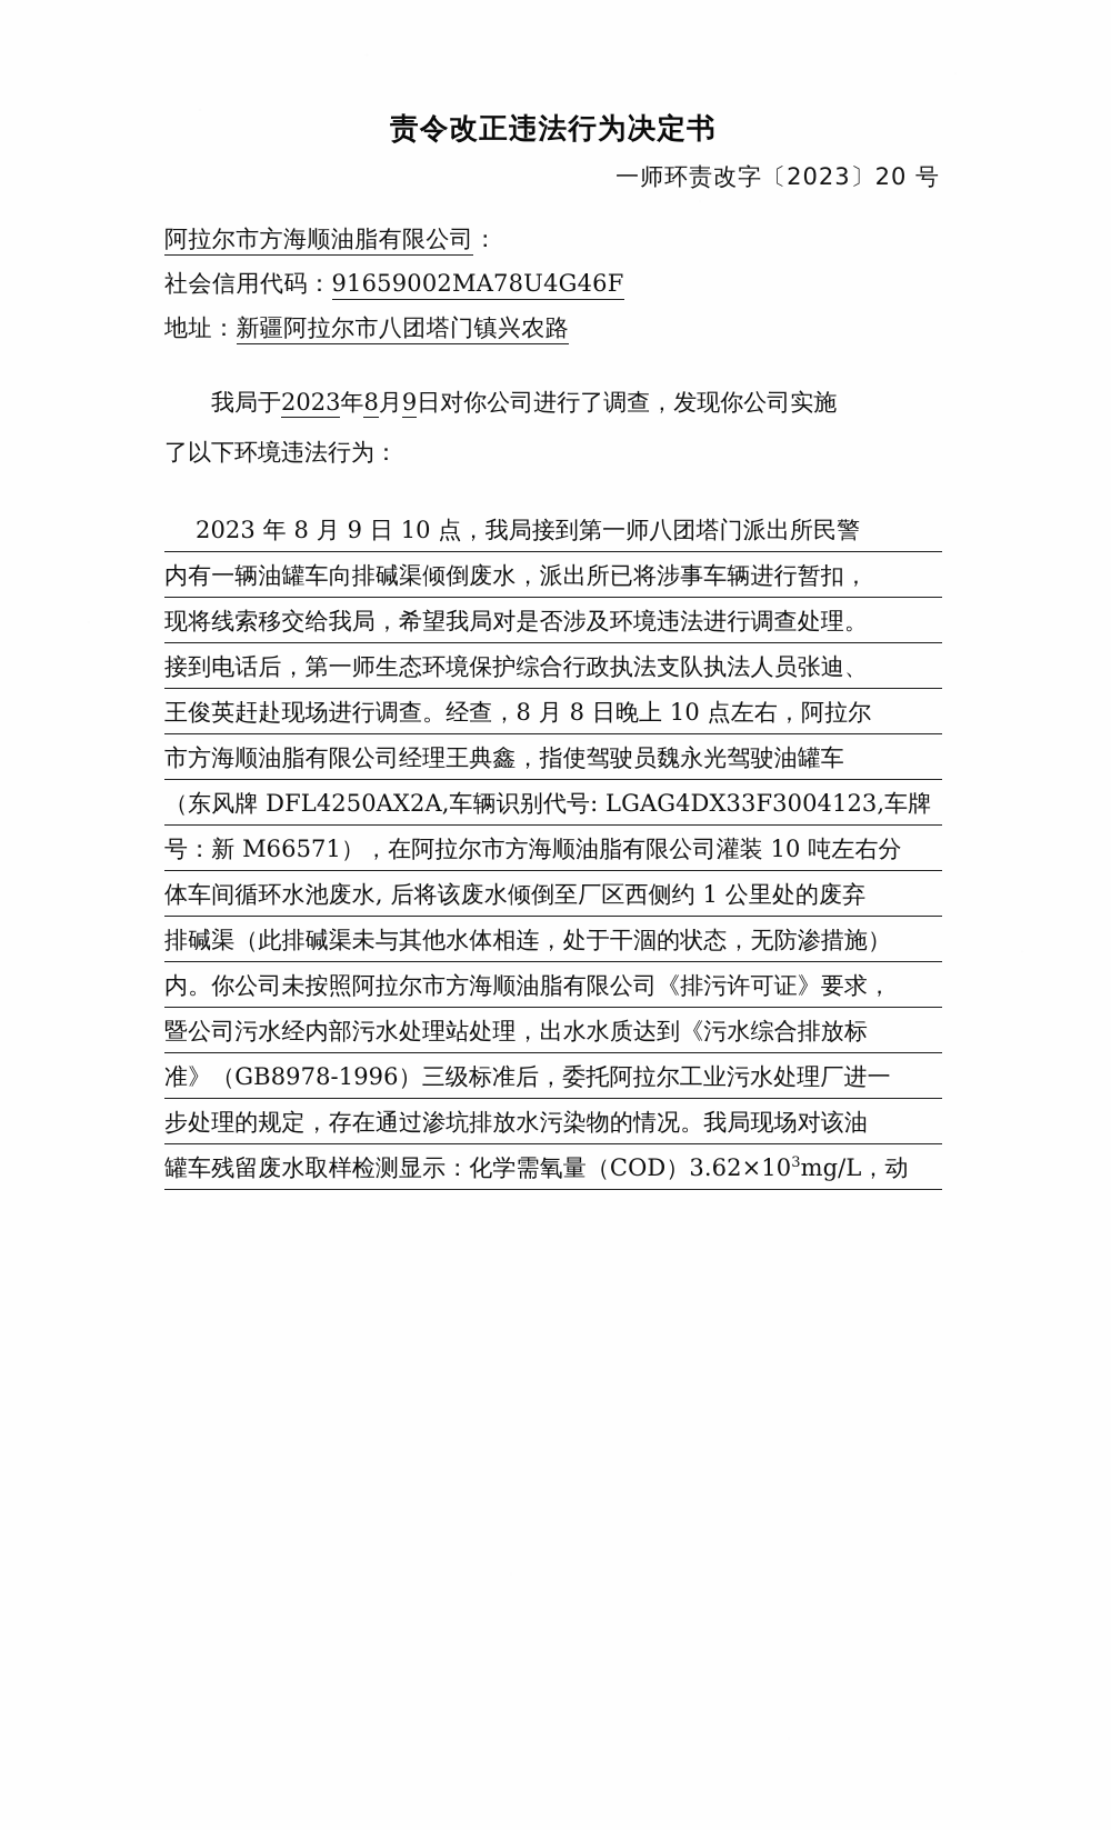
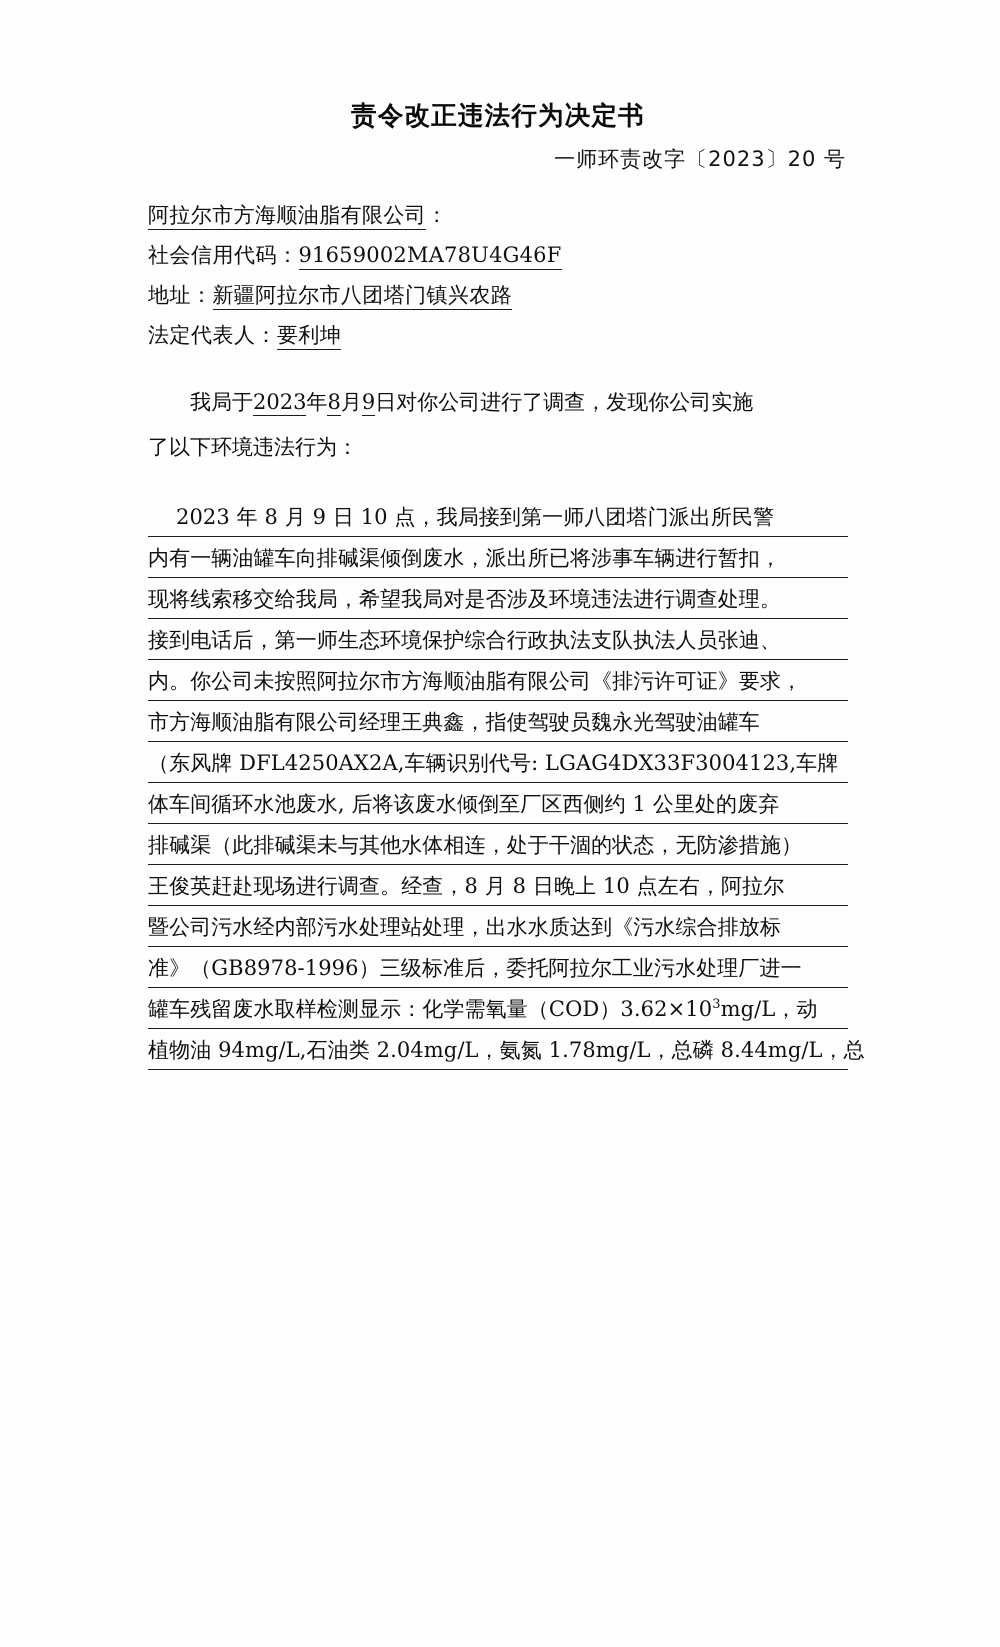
  责令改正违法行为决定书
  一师环责改字〔2023〕20 号
  阿拉尔市方海顺油脂有限公司：
  社会信用代码：91659002MA78U4G46F
  地址：新疆阿拉尔市八团塔门镇兴农路
+ 法定代表人：要利坤
  我局于2023年8月9日对你公司进行了调查，发现你公司实施
  了以下环境违法行为：
  2023 年 8 月 9 日 10 点，我局接到第一师八团塔门派出所民警
  内有一辆油罐车向排碱渠倾倒废水，派出所已将涉事车辆进行暂扣，
  现将线索移交给我局，希望我局对是否涉及环境违法进行调查处理。
  接到电话后，第一师生态环境保护综合行政执法支队执法人员张迪、
- 王俊英赶赴现场进行调查。经查，8 月 8 日晚上 10 点左右，阿拉尔
+ 内。你公司未按照阿拉尔市方海顺油脂有限公司《排污许可证》要求，
  市方海顺油脂有限公司经理王典鑫，指使驾驶员魏永光驾驶油罐车
  （东风牌 DFL4250AX2A,车辆识别代号: LGAG4DX33F3004123,车牌
- 号：新 M66571），在阿拉尔市方海顺油脂有限公司灌装 10 吨左右分
  体车间循环水池废水, 后将该废水倾倒至厂区西侧约 1 公里处的废弃
  排碱渠（此排碱渠未与其他水体相连，处于干涸的状态，无防渗措施）
- 内。你公司未按照阿拉尔市方海顺油脂有限公司《排污许可证》要求，
+ 王俊英赶赴现场进行调查。经查，8 月 8 日晚上 10 点左右，阿拉尔
  暨公司污水经内部污水处理站处理，出水水质达到《污水综合排放标
  准》（GB8978-1996）三级标准后，委托阿拉尔工业污水处理厂进一
- 步处理的规定，存在通过渗坑排放水污染物的情况。我局现场对该油
  罐车残留废水取样检测显示：化学需氧量（COD）3.62×103mg/L，动
+ 植物油 94mg/L,石油类 2.04mg/L，氨氮 1.78mg/L，总磷 8.44mg/L，总
